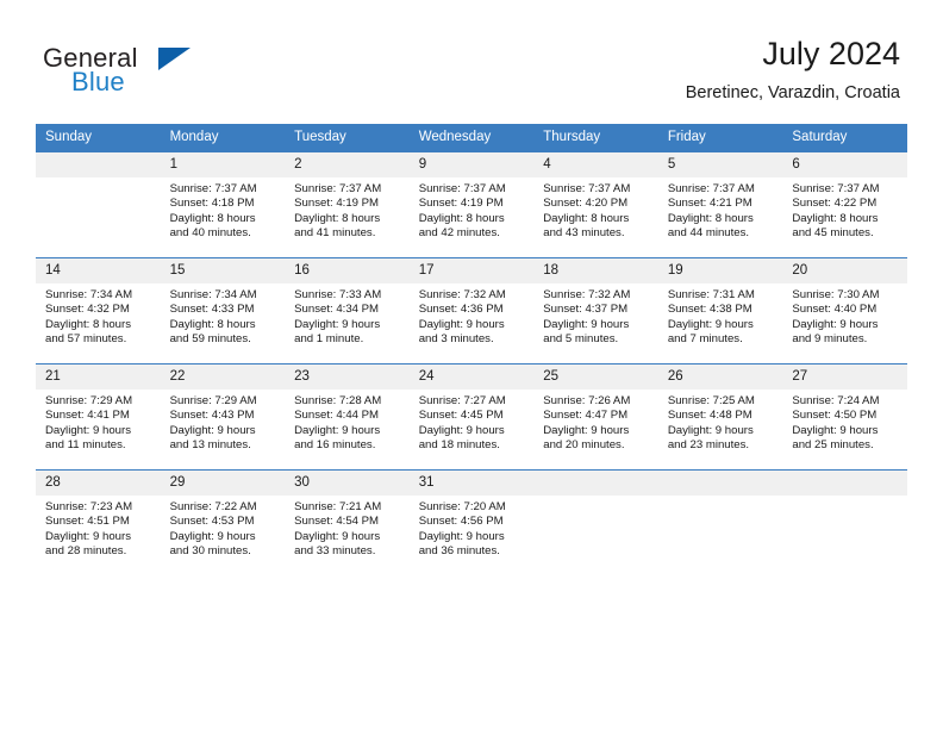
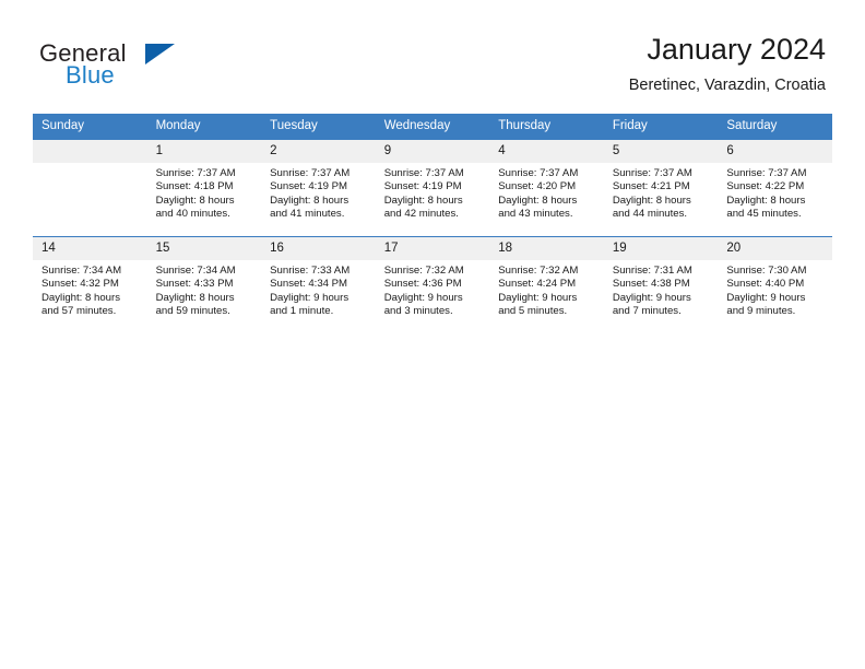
  General
  Blue
- July 2024
+ January 2024
  Beretinec, Varazdin, Croatia
  Sunday	Monday	Tuesday	Wednesday	Thursday	Friday	Saturday
  	1Sunrise: 7:37 AMSunset: 4:18 PMDaylight: 8 hoursand 40 minutes.	2Sunrise: 7:37 AMSunset: 4:19 PMDaylight: 8 hoursand 41 minutes.	9Sunrise: 7:37 AMSunset: 4:19 PMDaylight: 8 hoursand 42 minutes.	4Sunrise: 7:37 AMSunset: 4:20 PMDaylight: 8 hoursand 43 minutes.	5Sunrise: 7:37 AMSunset: 4:21 PMDaylight: 8 hoursand 44 minutes.	6Sunrise: 7:37 AMSunset: 4:22 PMDaylight: 8 hoursand 45 minutes.
- 14Sunrise: 7:34 AMSunset: 4:32 PMDaylight: 8 hoursand 57 minutes.	15Sunrise: 7:34 AMSunset: 4:33 PMDaylight: 8 hoursand 59 minutes.	16Sunrise: 7:33 AMSunset: 4:34 PMDaylight: 9 hoursand 1 minute.	17Sunrise: 7:32 AMSunset: 4:36 PMDaylight: 9 hoursand 3 minutes.	18Sunrise: 7:32 AMSunset: 4:37 PMDaylight: 9 hoursand 5 minutes.	19Sunrise: 7:31 AMSunset: 4:38 PMDaylight: 9 hoursand 7 minutes.	20Sunrise: 7:30 AMSunset: 4:40 PMDaylight: 9 hoursand 9 minutes.
+ 14Sunrise: 7:34 AMSunset: 4:32 PMDaylight: 8 hoursand 57 minutes.	15Sunrise: 7:34 AMSunset: 4:33 PMDaylight: 8 hoursand 59 minutes.	16Sunrise: 7:33 AMSunset: 4:34 PMDaylight: 9 hoursand 1 minute.	17Sunrise: 7:32 AMSunset: 4:36 PMDaylight: 9 hoursand 3 minutes.	18Sunrise: 7:32 AMSunset: 4:24 PMDaylight: 9 hoursand 5 minutes.	19Sunrise: 7:31 AMSunset: 4:38 PMDaylight: 9 hoursand 7 minutes.	20Sunrise: 7:30 AMSunset: 4:40 PMDaylight: 9 hoursand 9 minutes.
- 21Sunrise: 7:29 AMSunset: 4:41 PMDaylight: 9 hoursand 11 minutes.	22Sunrise: 7:29 AMSunset: 4:43 PMDaylight: 9 hoursand 13 minutes.	23Sunrise: 7:28 AMSunset: 4:44 PMDaylight: 9 hoursand 16 minutes.	24Sunrise: 7:27 AMSunset: 4:45 PMDaylight: 9 hoursand 18 minutes.	25Sunrise: 7:26 AMSunset: 4:47 PMDaylight: 9 hoursand 20 minutes.	26Sunrise: 7:25 AMSunset: 4:48 PMDaylight: 9 hoursand 23 minutes.	27Sunrise: 7:24 AMSunset: 4:50 PMDaylight: 9 hoursand 25 minutes.
- 28Sunrise: 7:23 AMSunset: 4:51 PMDaylight: 9 hoursand 28 minutes.	29Sunrise: 7:22 AMSunset: 4:53 PMDaylight: 9 hoursand 30 minutes.	30Sunrise: 7:21 AMSunset: 4:54 PMDaylight: 9 hoursand 33 minutes.	31Sunrise: 7:20 AMSunset: 4:56 PMDaylight: 9 hoursand 36 minutes.
